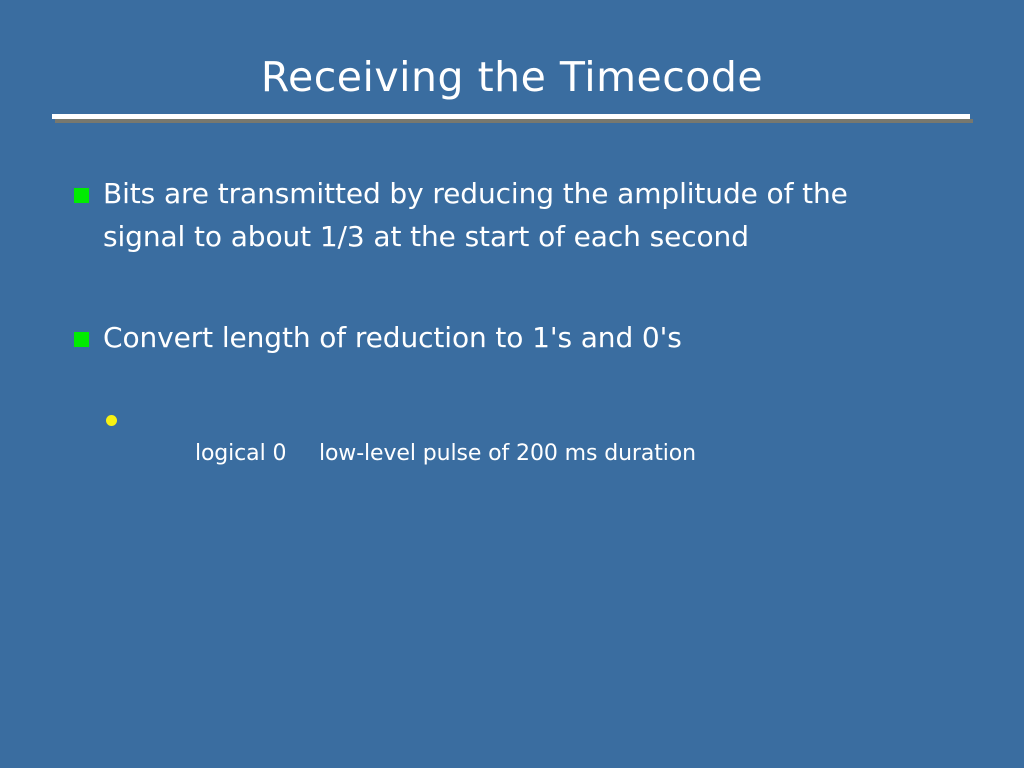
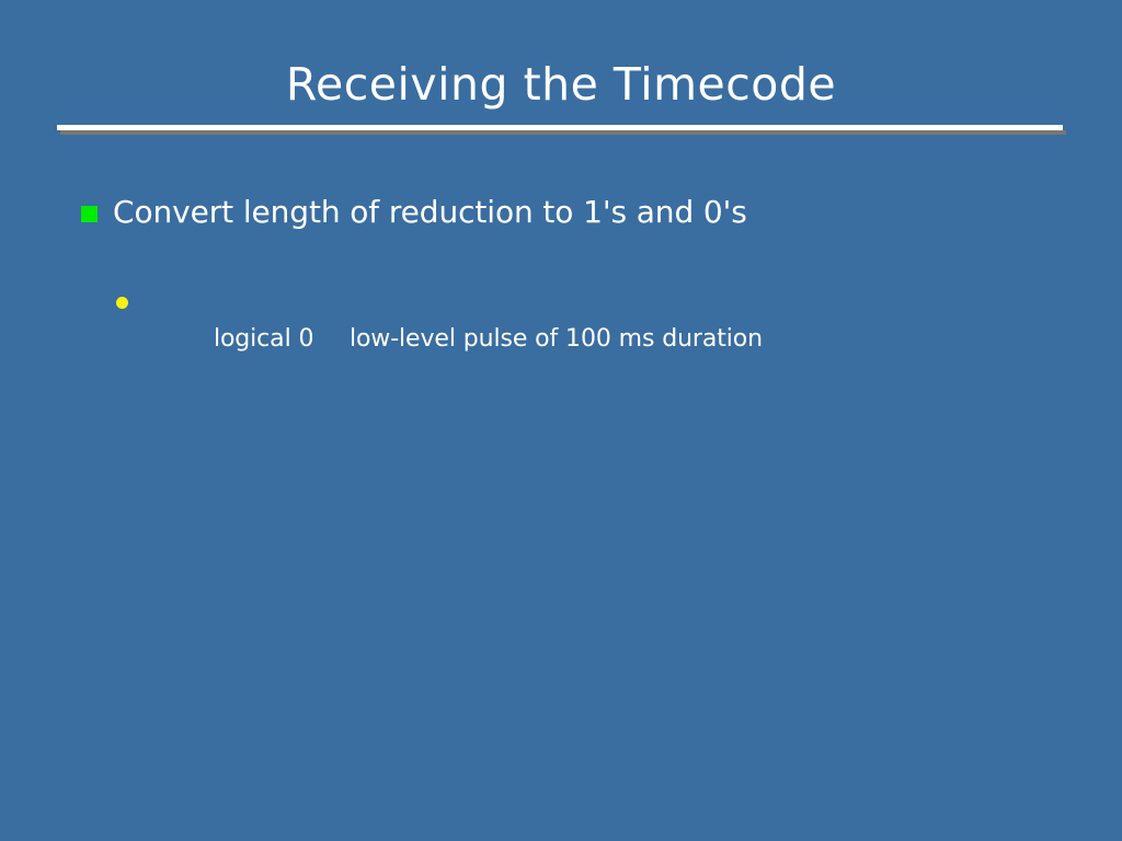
  Receiving the Timecode
- Bits are transmitted by reducing the amplitude of the signal to about 1/3 at the start of each second
  Convert length of reduction to 1's and 0's
- logical 0 low-level pulse of 200 ms duration
+ logical 0 low-level pulse of 100 ms duration
